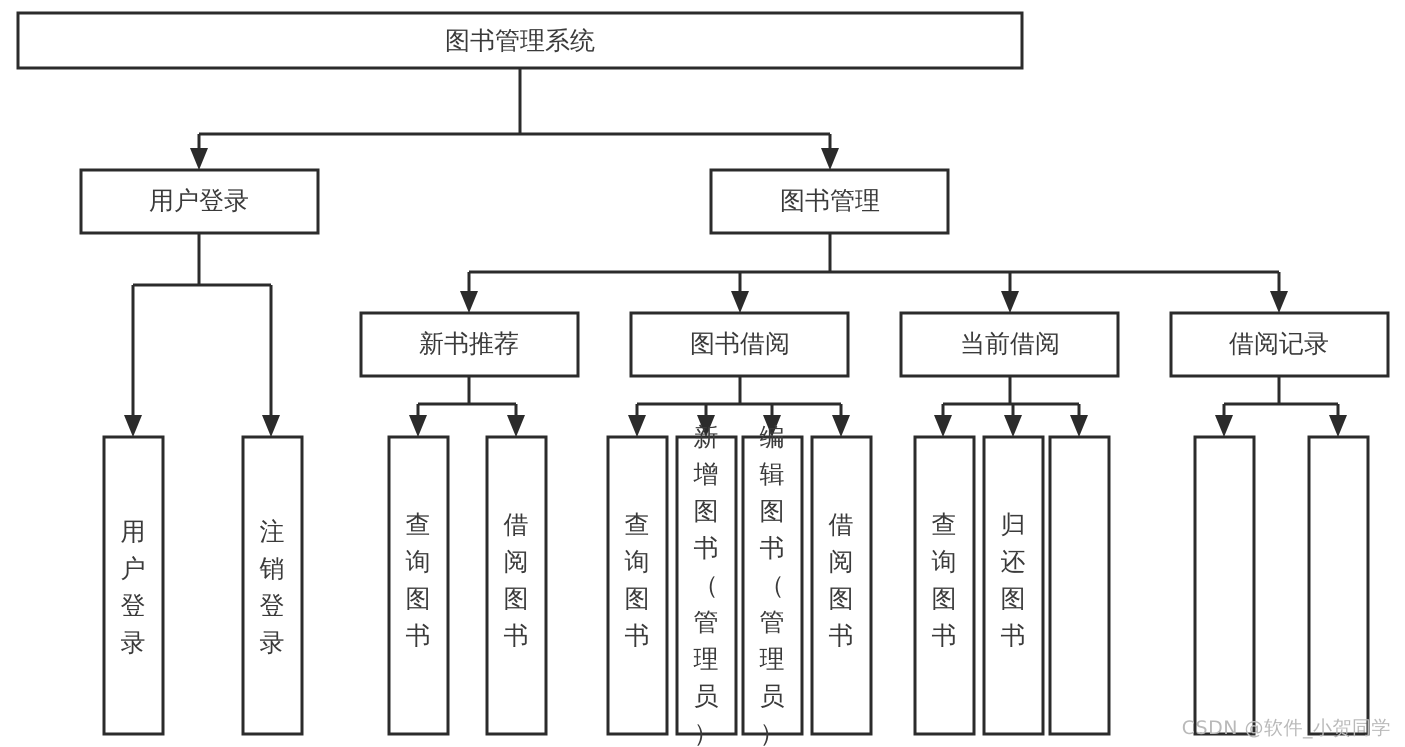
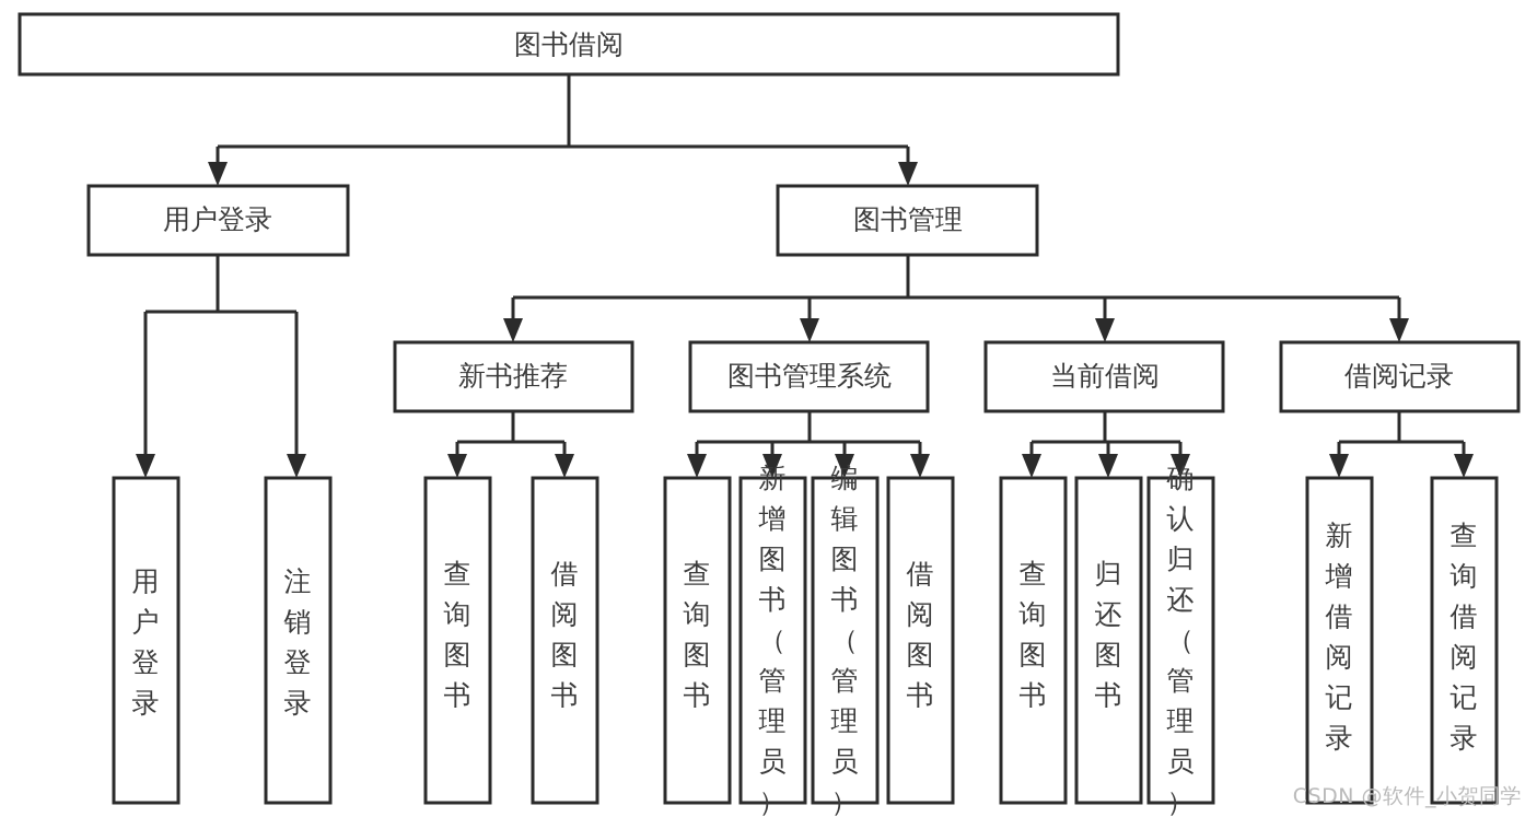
- 图书管理系统
+ 图书借阅
  用户登录
  图书管理
  新书推荐
- 图书借阅
+ 图书管理系统
  当前借阅
  借阅记录
  用户登录
  注销登录
  查询图书
  借阅图书
  查询图书
  新增图书（管理员）
  编辑图书（管理员）
  借阅图书
  查询图书
  归还图书
+ 确认归还（管理员）
+ 新增借阅记录
+ 查询借阅记录
  CSDN @软件_小贺同学
